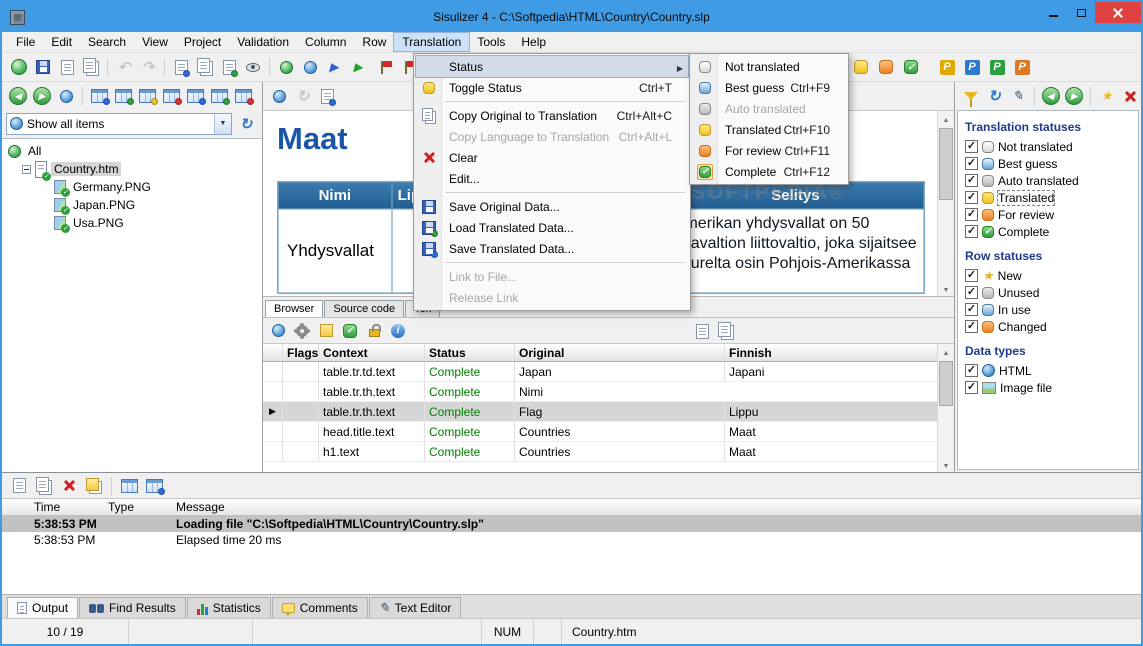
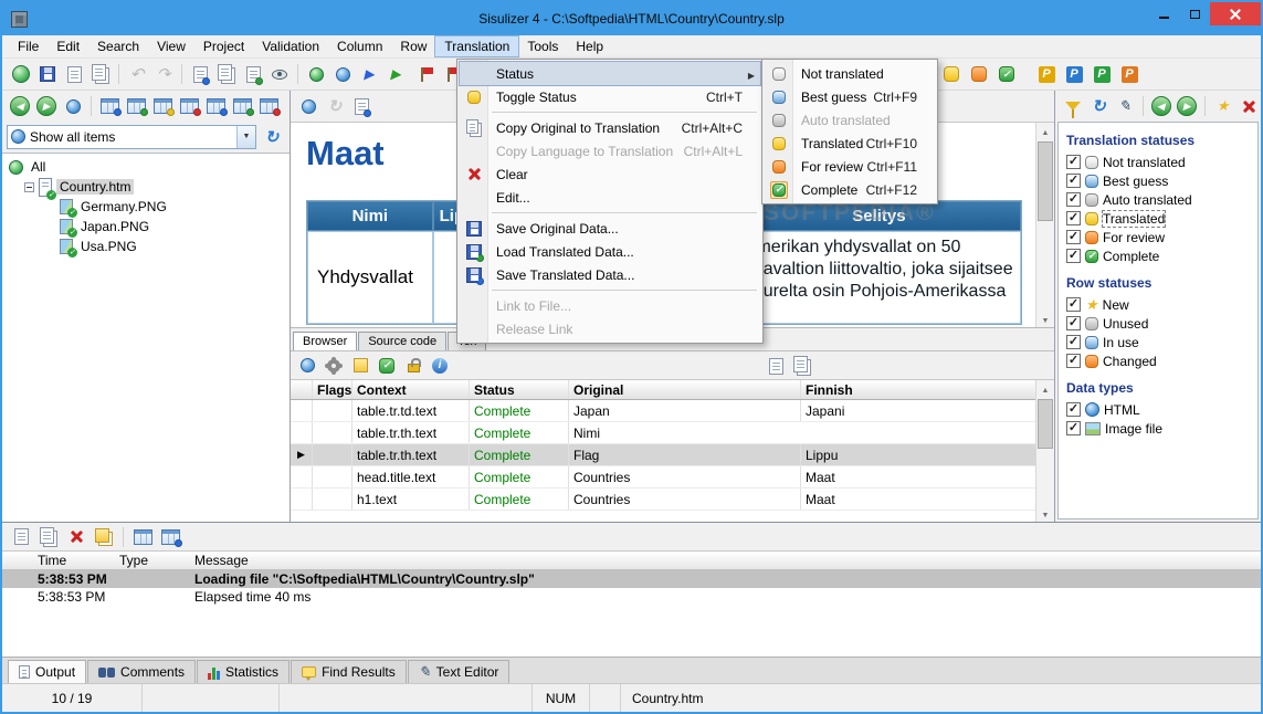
  Sisulizer 4 - C:\Softpedia\HTML\Country\Country.slp
  File
  Edit
  Search
  View
  Project
  Validation
  Column
  Row
  Translation
  Tools
  Help
  Show all items
  All
  Country.htm
  Germany.PNG
  Japan.PNG
  Usa.PNG
  Maat
  Nimi
  Selitys
  Yhdysvallat
  merikan yhdysvallat on 50 avaltion liittovaltio, joka sijaitsee urelta osin Pohjois-Amerikassa
  SOFTPEDIA®
  Browser
  Source code
  Flags
  Context
  Status
  Original
  Finnish
  table.tr.td.text
  Complete
  Japan
  Japani
  table.tr.th.text
  Complete
  Nimi
  table.tr.th.text
  Complete
  Flag
  Lippu
  head.title.text
  Complete
  Countries
  Maat
  h1.text
  Complete
  Countries
  Maat
  Translation statuses
  Not translated
  Best guess
  Auto translated
  Translated
  For review
  Complete
  Row statuses
  New
  Unused
  In use
  Changed
  Data types
  HTML
  Image file
  Time
  Type
  Message
  5:38:53 PM
  Loading file "C:\Softpedia\HTML\Country\Country.slp"
  5:38:53 PM
- Elapsed time 20 ms
+ Elapsed time 40 ms
  Output
- Find Results
+ Comments
  Statistics
- Comments
+ Find Results
  Text Editor
  10 / 19
  NUM
  Country.htm
  Status
  Toggle Status
  Ctrl+T
  Copy Original to Translation
  Ctrl+Alt+C
  Copy Language to Translation
  Ctrl+Alt+L
  Clear
  Edit...
  Save Original Data...
  Load Translated Data...
  Save Translated Data...
  Link to File...
  Release Link
  Not translated
  Best guess
  Ctrl+F9
  Auto translated
  Translated
  Ctrl+F10
  For review
  Ctrl+F11
  Complete
  Ctrl+F12
